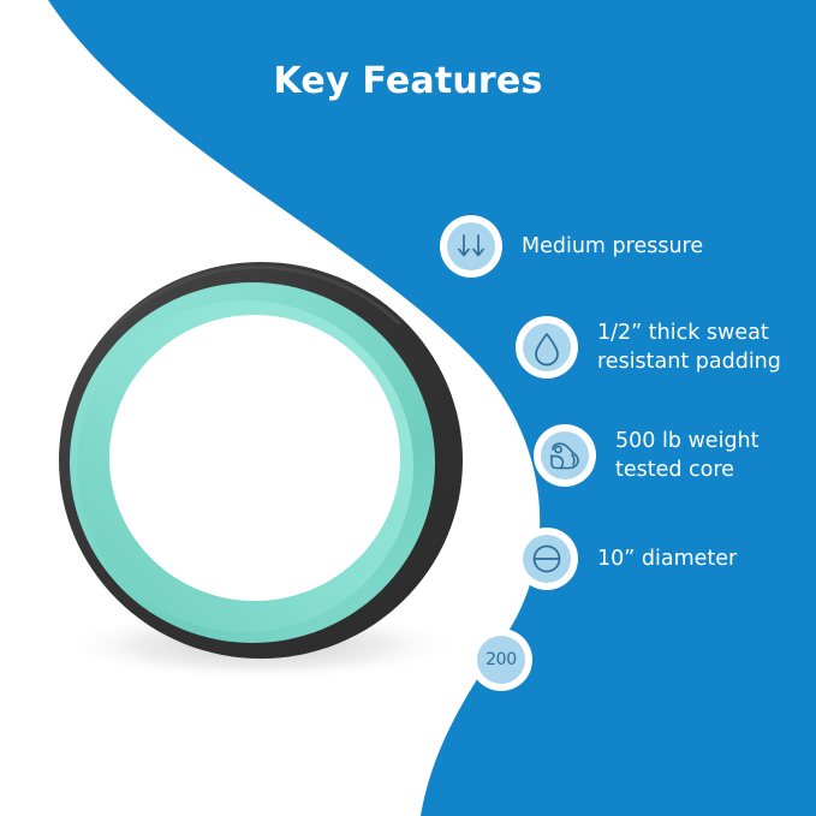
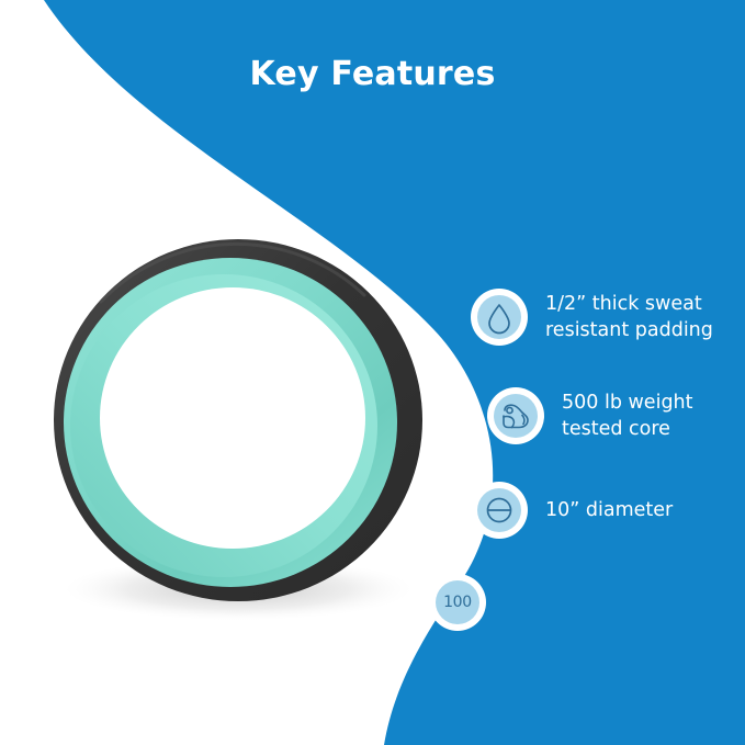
  Key Features
- Medium pressure
  1/2” thick sweat
  resistant padding
  500 lb weight
  tested core
  10” diameter
- 200
+ 100
